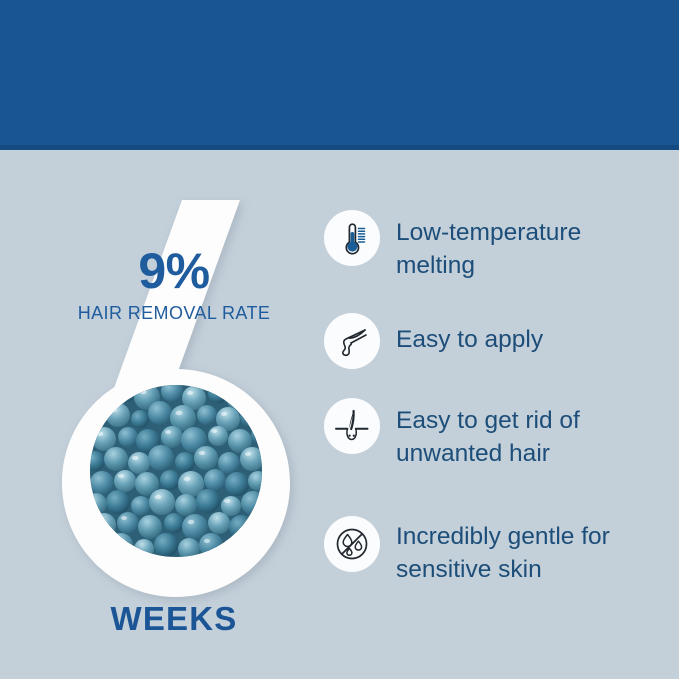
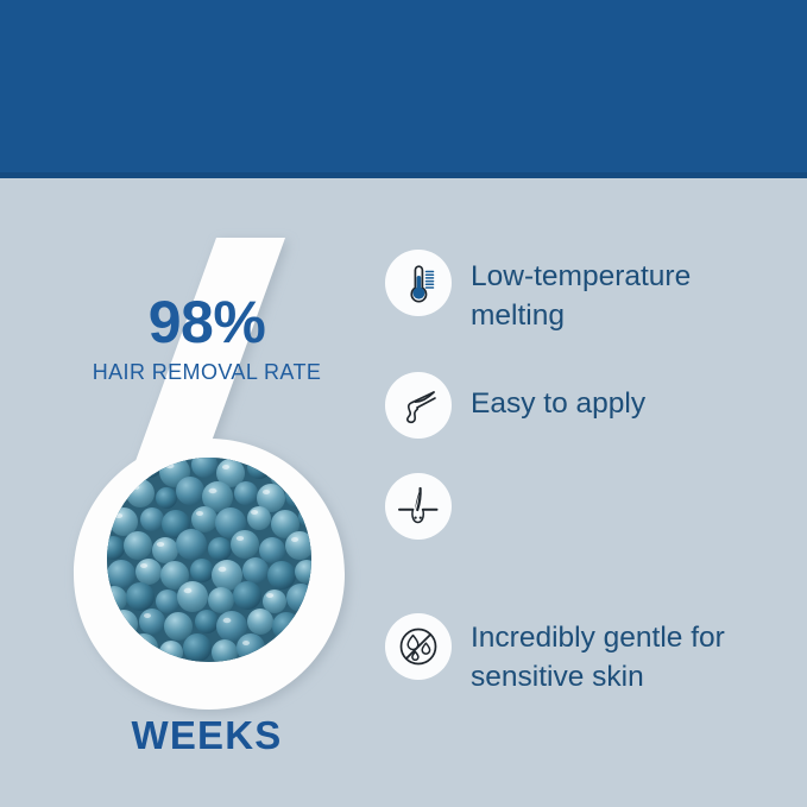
- 9%
+ 98%
  HAIR REMOVAL RATE
  WEEKS
  Low-temperature melting
  Easy to apply
- Easy to get rid of unwanted hair
  Incredibly gentle for sensitive skin
